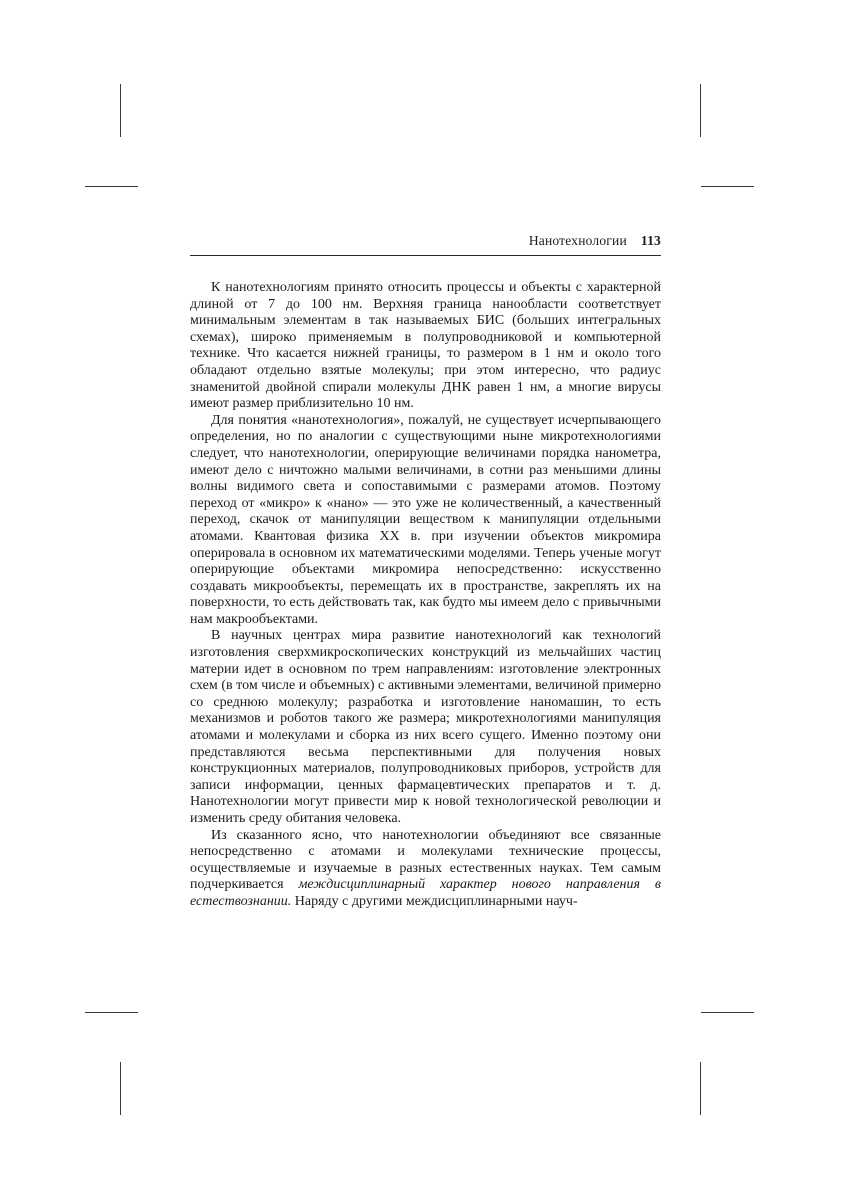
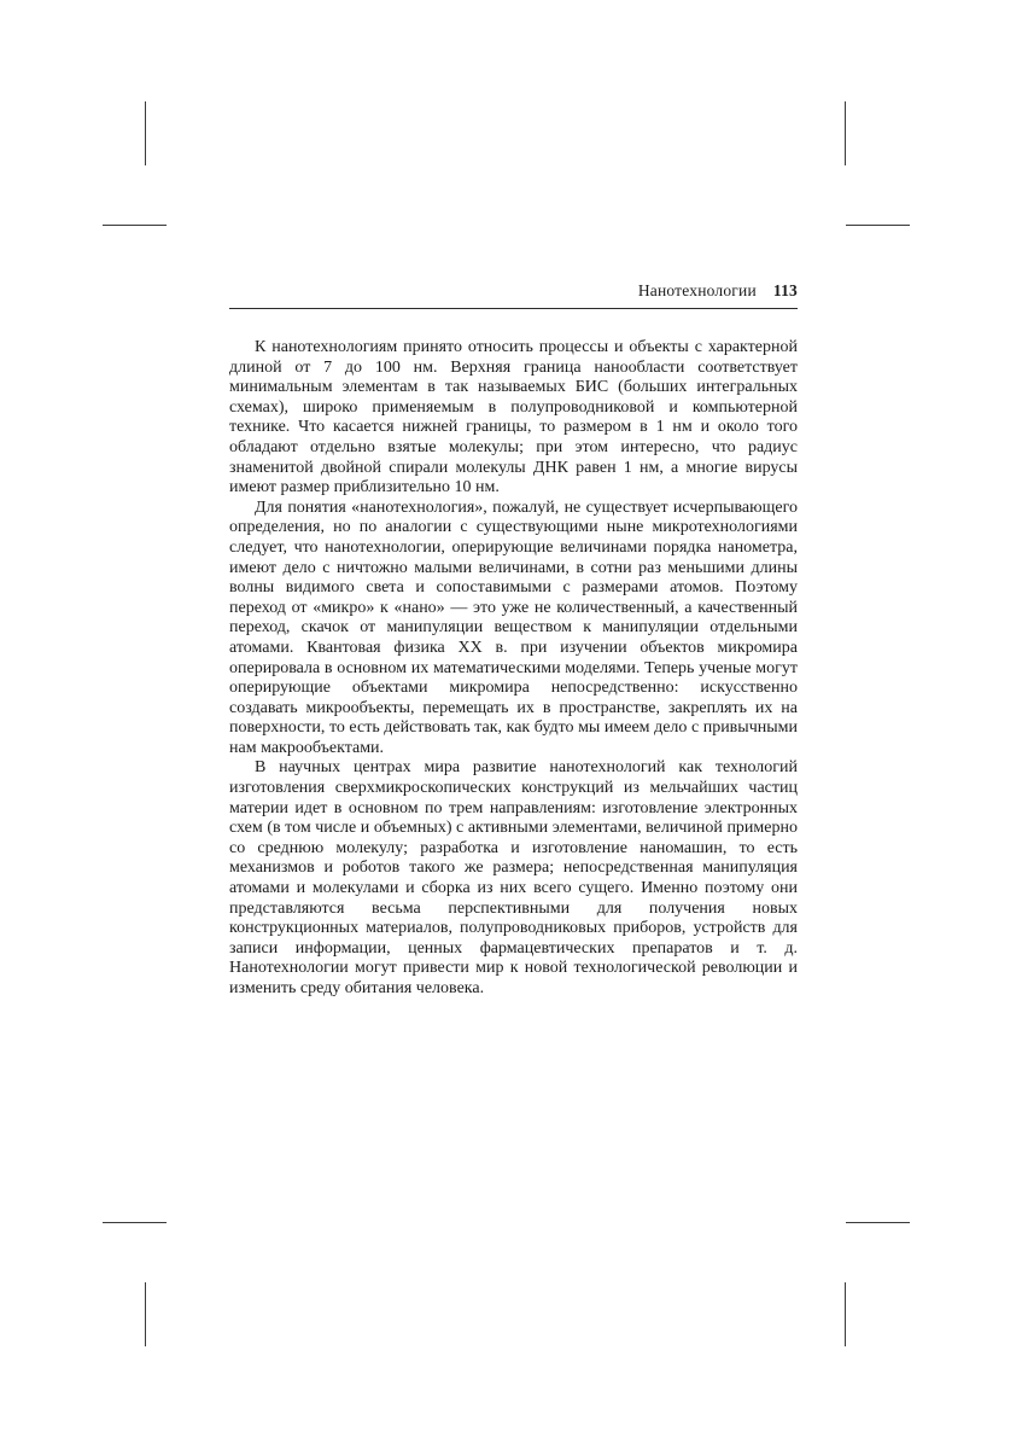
  Нанотехнологии 113
  К нанотехнологиям принято относить процессы и объекты с характерной длиной от 7 до 100 нм. Верхняя граница нанообласти соответствует минимальным элементам в так называемых БИС (больших интегральных схемах), широко применяемым в полупроводниковой и компьютерной технике. Что касается нижней границы, то размером в 1 нм и около того обладают отдельно взятые молекулы; при этом интересно, что радиус знаменитой двойной спирали молекулы ДНК равен 1 нм, а многие вирусы имеют размер приблизительно 10 нм.
  Для понятия «нанотехнология», пожалуй, не существует исчерпывающего определения, но по аналогии с существующими ныне микротехнологиями следует, что нанотехнологии, оперирующие величинами порядка нанометра, имеют дело с ничтожно малыми величинами, в сотни раз меньшими длины волны видимого света и сопоставимыми с размерами атомов. Поэтому переход от «микро» к «нано» — это уже не количественный, а качественный переход, скачок от манипуляции веществом к манипуляции отдельными атомами. Квантовая физика XX в. при изучении объектов микромира оперировала в основном их математическими моделями. Теперь ученые могут оперирующие объектами микромира непосредственно: искусственно создавать микрообъекты, перемещать их в пространстве, закреплять их на поверхности, то есть действовать так, как будто мы имеем дело с привычными нам макрообъектами.
- В научных центрах мира развитие нанотехнологий как технологий изготовления сверхмикроскопических конструкций из мельчайших частиц материи идет в основном по трем направлениям: изготовление электронных схем (в том числе и объемных) с активными элементами, величиной примерно со среднюю молекулу; разработка и изготовление наномашин, то есть механизмов и роботов такого же размера; микротехнологиями манипуляция атомами и молекулами и сборка из них всего сущего. Именно поэтому они представляются весьма перспективными для получения новых конструкционных материалов, полупроводниковых приборов, устройств для записи информации, ценных фармацевтических препаратов и т. д. Нанотехнологии могут привести мир к новой технологической революции и изменить среду обитания человека.
+ В научных центрах мира развитие нанотехнологий как технологий изготовления сверхмикроскопических конструкций из мельчайших частиц материи идет в основном по трем направлениям: изготовление электронных схем (в том числе и объемных) с активными элементами, величиной примерно со среднюю молекулу; разработка и изготовление наномашин, то есть механизмов и роботов такого же размера; непосредственная манипуляция атомами и молекулами и сборка из них всего сущего. Именно поэтому они представляются весьма перспективными для получения новых конструкционных материалов, полупроводниковых приборов, устройств для записи информации, ценных фармацевтических препаратов и т. д. Нанотехнологии могут привести мир к новой технологической революции и изменить среду обитания человека.
- Из сказанного ясно, что нанотехнологии объединяют все связанные непосредственно с атомами и молекулами технические процессы, осуществляемые и изучаемые в разных естественных науках. Тем самым подчеркивается междисциплинарный характер нового направления в естествознании. Наряду с другими междисциплинарными науч-
